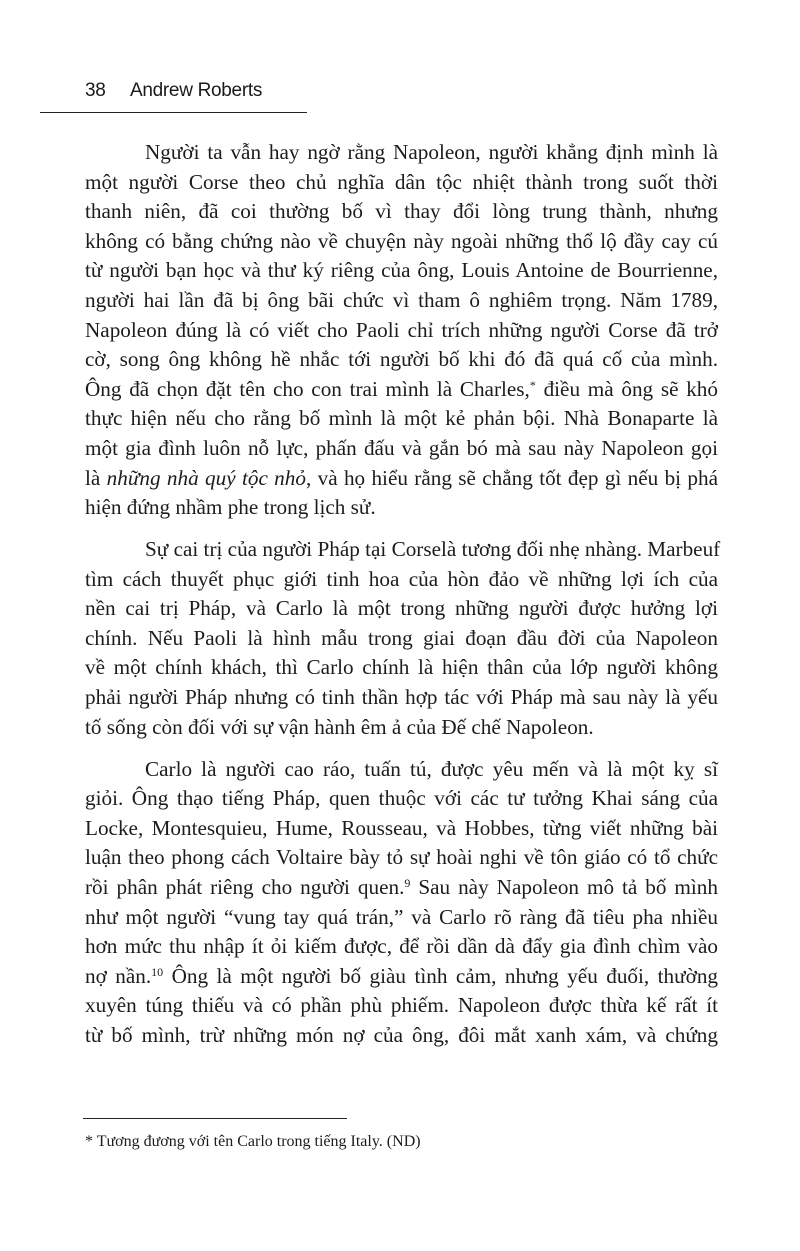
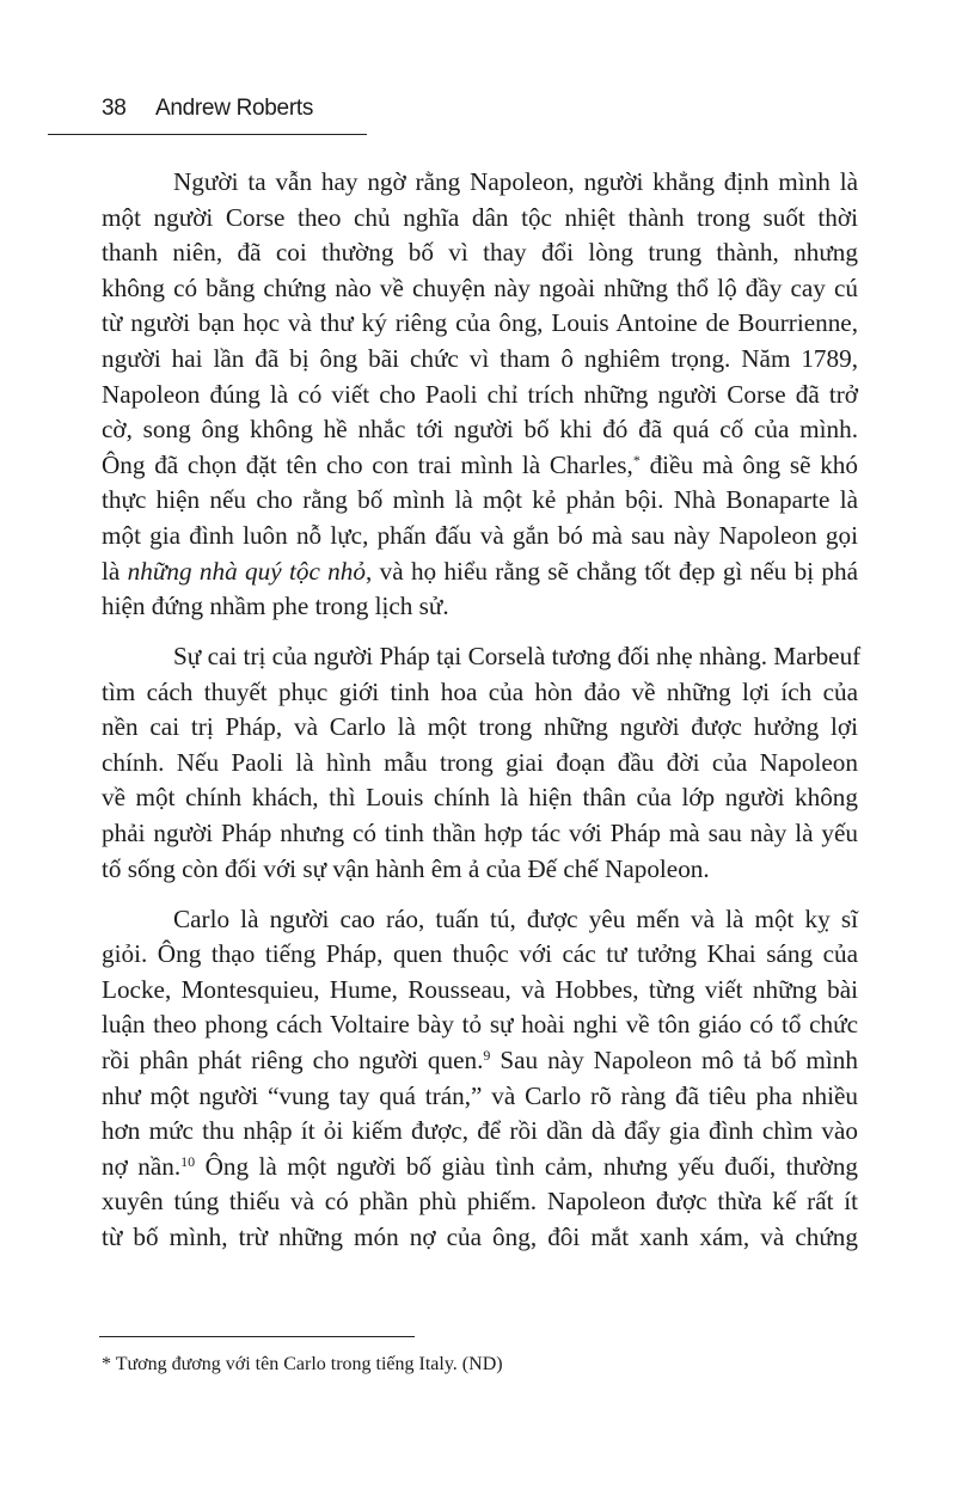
  38 Andrew Roberts
  Người ta vẫn hay ngờ rằng Napoleon, người khẳng định mình là
  một người Corse theo chủ nghĩa dân tộc nhiệt thành trong suốt thời
  thanh niên, đã coi thường bố vì thay đổi lòng trung thành, nhưng
  không có bằng chứng nào về chuyện này ngoài những thổ lộ đầy cay cú
  từ người bạn học và thư ký riêng của ông, Louis Antoine de Bourrienne,
  người hai lần đã bị ông bãi chức vì tham ô nghiêm trọng. Năm 1789,
  Napoleon đúng là có viết cho Paoli chỉ trích những người Corse đã trở
  cờ, song ông không hề nhắc tới người bố khi đó đã quá cố của mình.
  Ông đã chọn đặt tên cho con trai mình là Charles,* điều mà ông sẽ khó
  thực hiện nếu cho rằng bố mình là một kẻ phản bội. Nhà Bonaparte là
  một gia đình luôn nỗ lực, phấn đấu và gắn bó mà sau này Napoleon gọi
  là những nhà quý tộc nhỏ, và họ hiểu rằng sẽ chẳng tốt đẹp gì nếu bị phá
  hiện đứng nhầm phe trong lịch sử.
  Sự cai trị của người Pháp tại Corselà tương đối nhẹ nhàng. Marbeuf
  tìm cách thuyết phục giới tinh hoa của hòn đảo về những lợi ích của
  nền cai trị Pháp, và Carlo là một trong những người được hưởng lợi
  chính. Nếu Paoli là hình mẫu trong giai đoạn đầu đời của Napoleon
- về một chính khách, thì Carlo chính là hiện thân của lớp người không
+ về một chính khách, thì Louis chính là hiện thân của lớp người không
  phải người Pháp nhưng có tinh thần hợp tác với Pháp mà sau này là yếu
  tố sống còn đối với sự vận hành êm ả của Đế chế Napoleon.
  Carlo là người cao ráo, tuấn tú, được yêu mến và là một kỵ sĩ
  giỏi. Ông thạo tiếng Pháp, quen thuộc với các tư tưởng Khai sáng của
  Locke, Montesquieu, Hume, Rousseau, và Hobbes, từng viết những bài
  luận theo phong cách Voltaire bày tỏ sự hoài nghi về tôn giáo có tổ chức
  rồi phân phát riêng cho người quen.9 Sau này Napoleon mô tả bố mình
  như một người “vung tay quá trán,” và Carlo rõ ràng đã tiêu pha nhiều
  hơn mức thu nhập ít ỏi kiếm được, để rồi dần dà đẩy gia đình chìm vào
  nợ nần.10 Ông là một người bố giàu tình cảm, nhưng yếu đuối, thường
  xuyên túng thiếu và có phần phù phiếm. Napoleon được thừa kế rất ít
  từ bố mình, trừ những món nợ của ông, đôi mắt xanh xám, và chứng
  * Tương đương với tên Carlo trong tiếng Italy. (ND)
